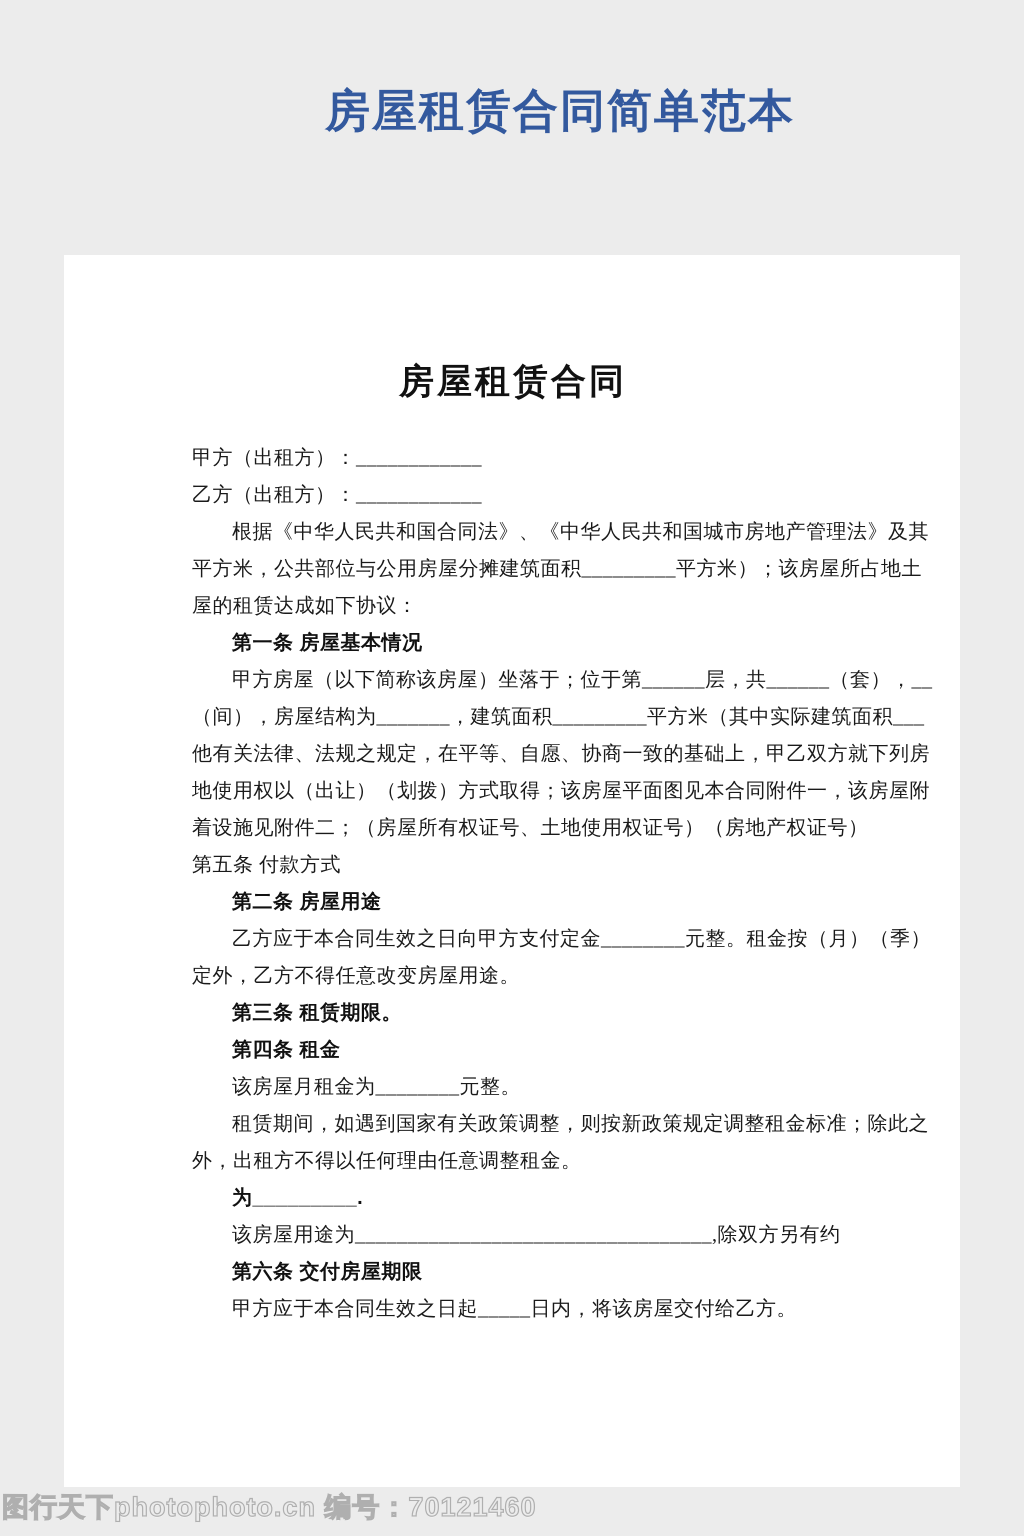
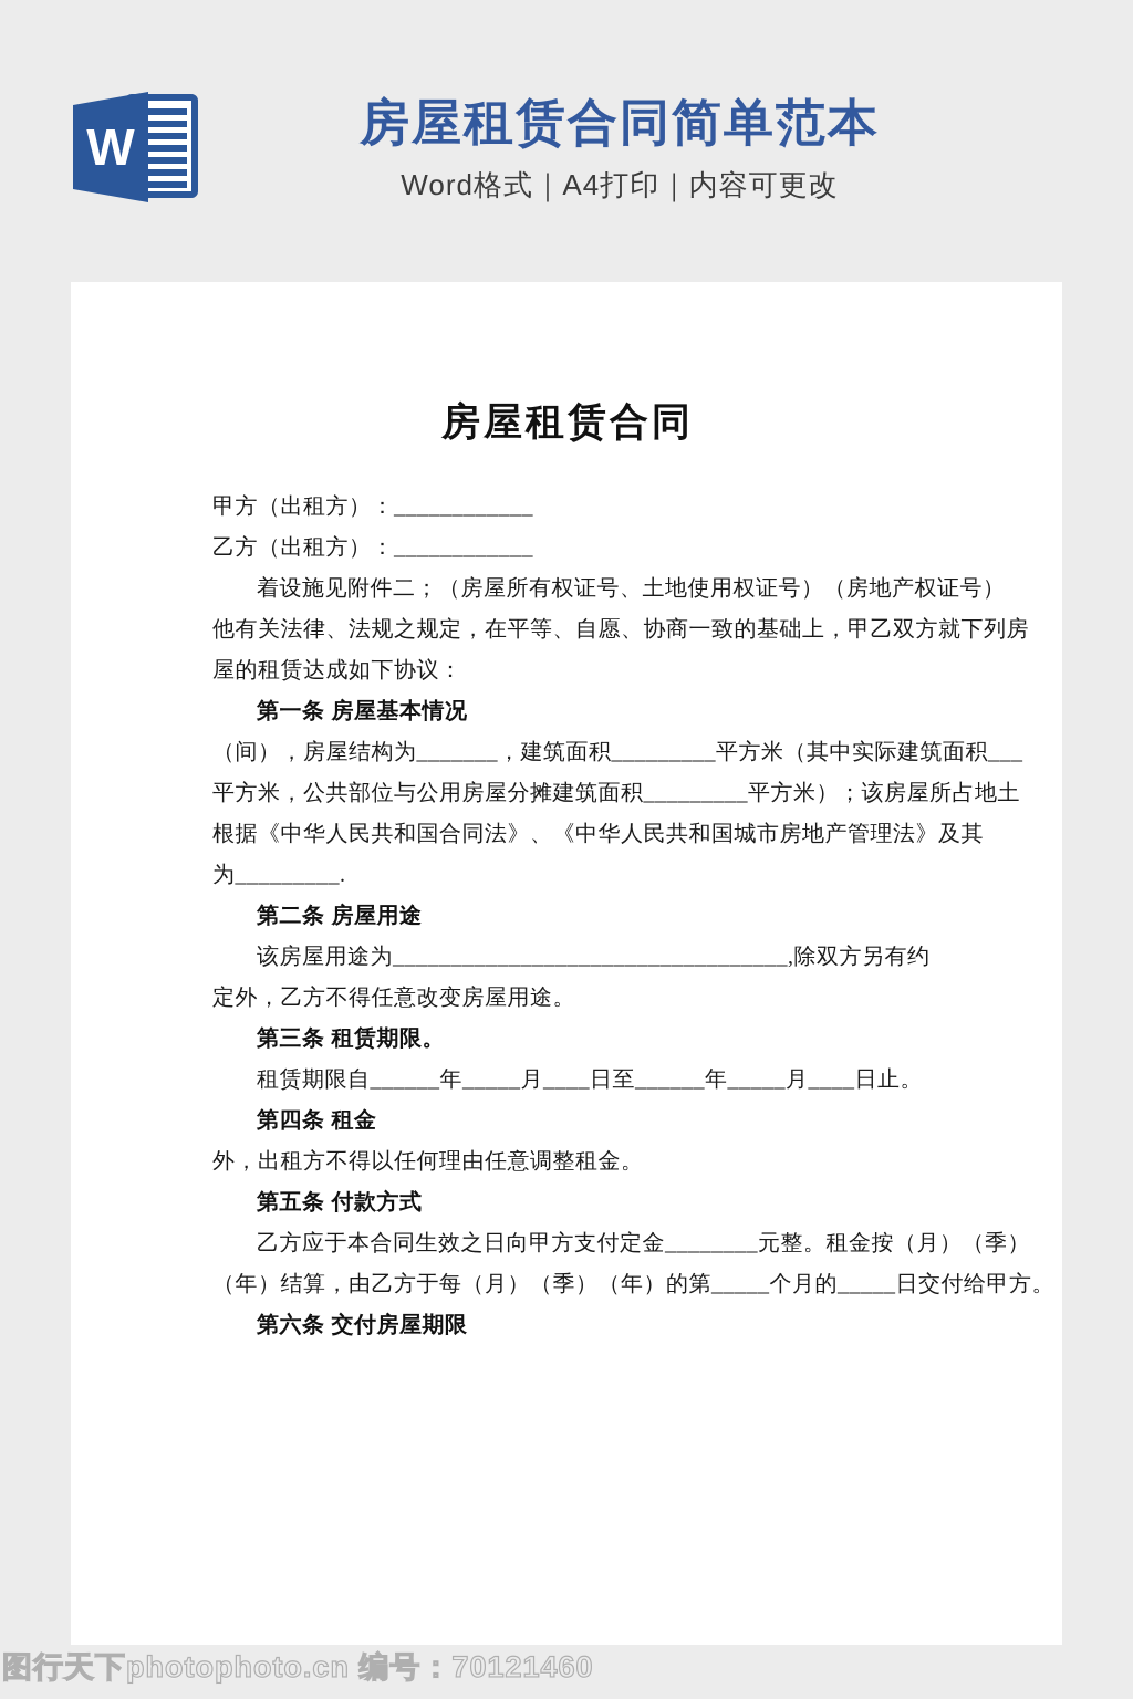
+ W
  房屋租赁合同简单范本
+ Word格式｜A4打印｜内容可更改
  房屋租赁合同
  甲方（出租方）：____________
  乙方（出租方）：____________
- 根据《中华人民共和国合同法》、《中华人民共和国城市房地产管理法》及其
+ 着设施见附件二；（房屋所有权证号、土地使用权证号）（房地产权证号）
- 平方米，公共部位与公用房屋分摊建筑面积_________平方米）；该房屋所占地土
+ 他有关法律、法规之规定，在平等、自愿、协商一致的基础上，甲乙双方就下列房
  屋的租赁达成如下协议：
  第一条 房屋基本情况
- 甲方房屋（以下简称该房屋）坐落于；位于第______层，共______（套），__
  （间），房屋结构为_______，建筑面积_________平方米（其中实际建筑面积___
- 他有关法律、法规之规定，在平等、自愿、协商一致的基础上，甲乙双方就下列房
+ 平方米，公共部位与公用房屋分摊建筑面积_________平方米）；该房屋所占地土
- 地使用权以（出让）（划拨）方式取得；该房屋平面图见本合同附件一，该房屋附
- 着设施见附件二；（房屋所有权证号、土地使用权证号）（房地产权证号）
+ 根据《中华人民共和国合同法》、《中华人民共和国城市房地产管理法》及其
- 第五条 付款方式
+ 为_________.
  第二条 房屋用途
- 乙方应于本合同生效之日向甲方支付定金________元整。租金按（月）（季）
+ 该房屋用途为__________________________________,除双方另有约
  定外，乙方不得任意改变房屋用途。
  第三条 租赁期限。
+ 租赁期限自______年_____月____日至______年_____月____日止。
  第四条 租金
- 该房屋月租金为________元整。
- 租赁期间，如遇到国家有关政策调整，则按新政策规定调整租金标准；除此之
  外，出租方不得以任何理由任意调整租金。
- 为_________.
+ 第五条 付款方式
- 该房屋用途为__________________________________,除双方另有约
+ 乙方应于本合同生效之日向甲方支付定金________元整。租金按（月）（季）
+ （年）结算，由乙方于每（月）（季）（年）的第_____个月的_____日交付给甲方。
  第六条 交付房屋期限
- 甲方应于本合同生效之日起_____日内，将该房屋交付给乙方。
  图行天下photophoto.cn 编号：70121460
